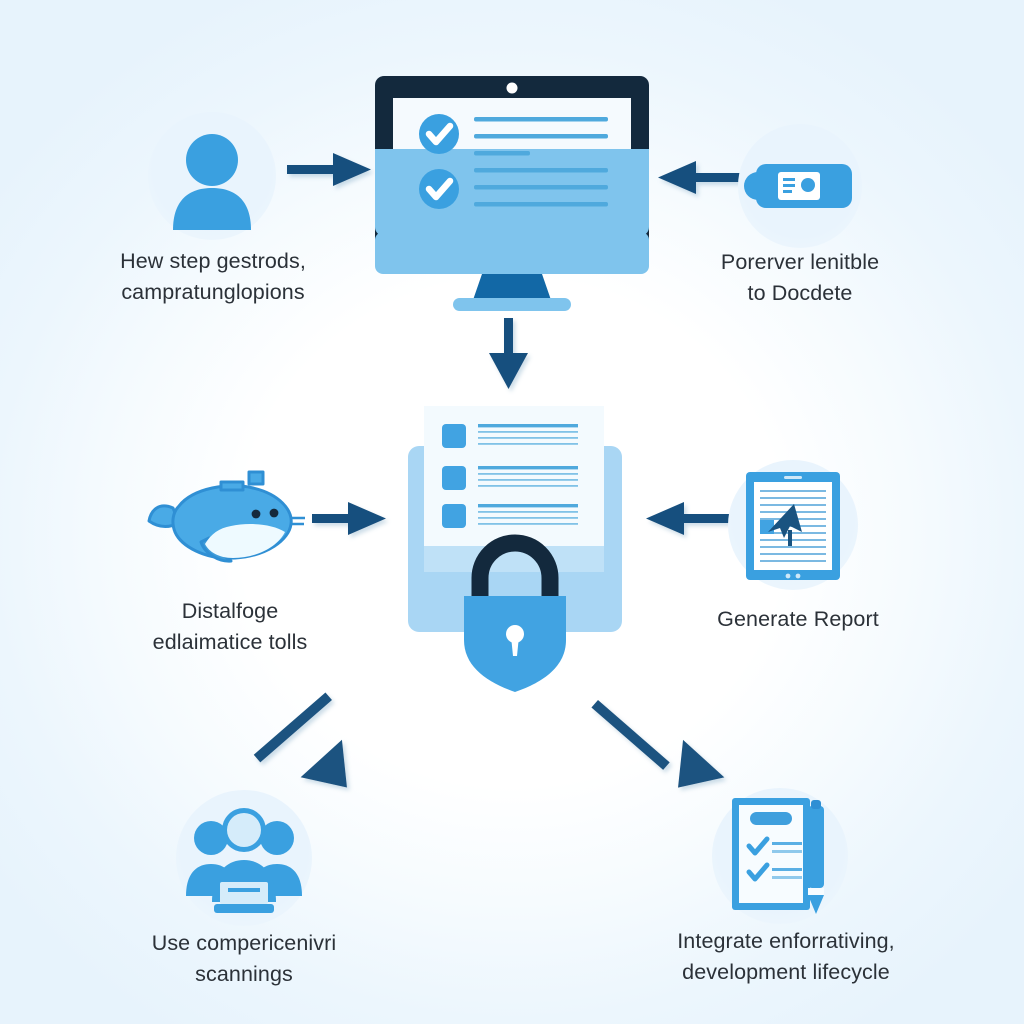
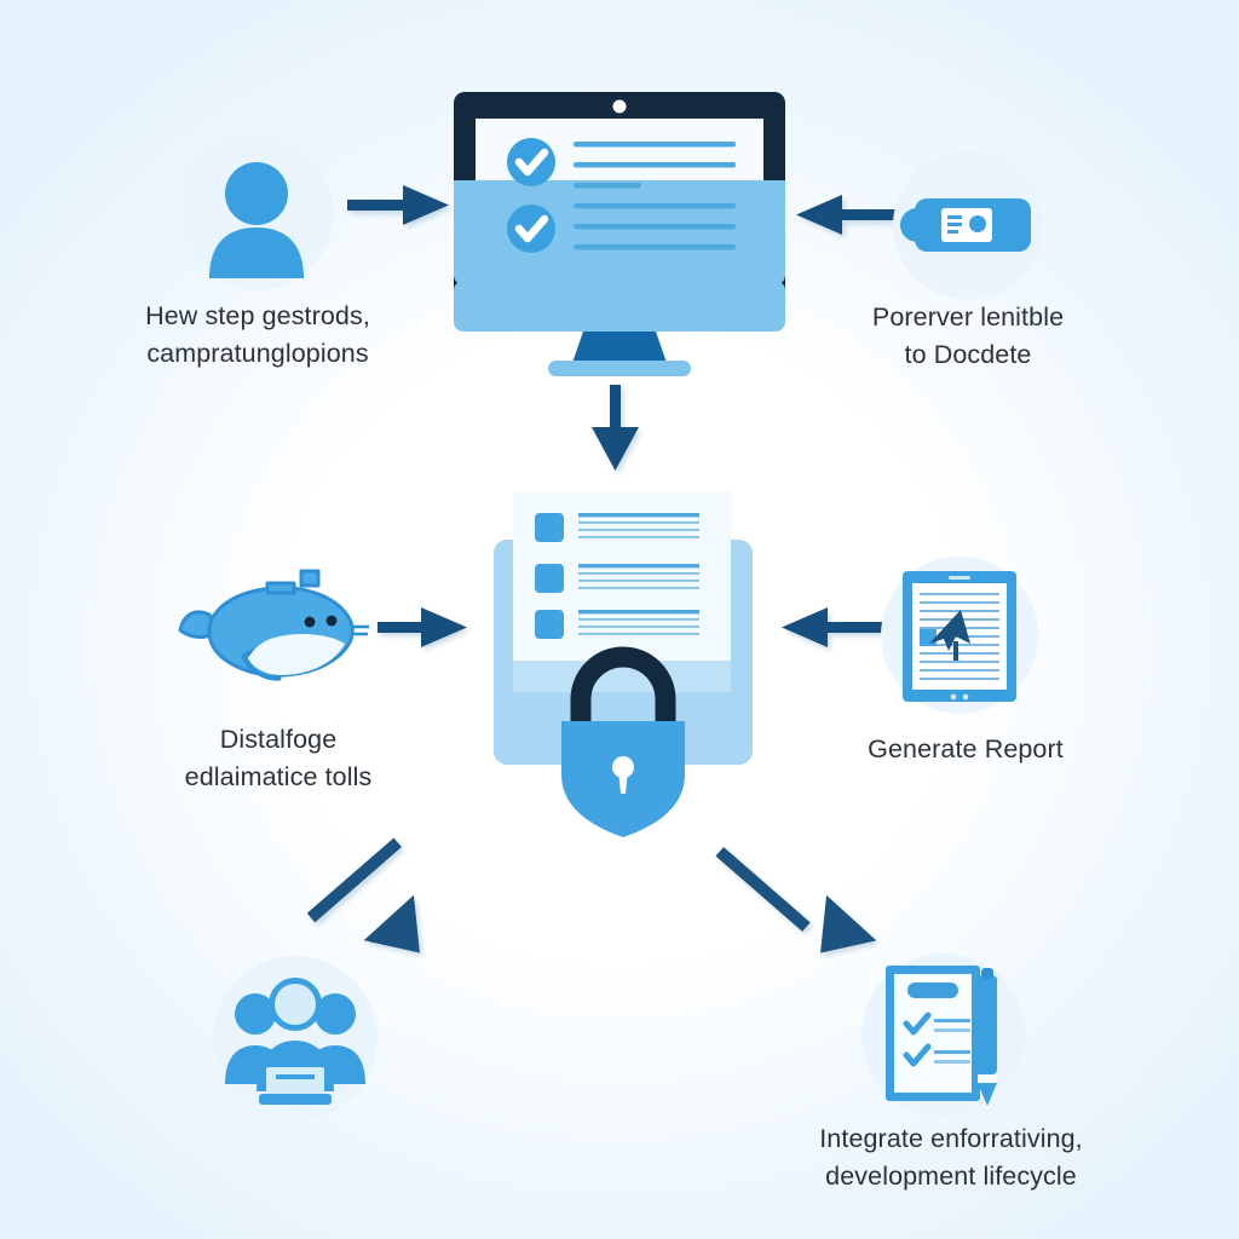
  Hew step gestrods,
  campratunglopions
  Porerver lenitble
  to Docdete
  Distalfoge
  edlaimatice tolls
  Generate Report
- Use compericenivri
- scannings
  Integrate enforrativing,
  development lifecycle
